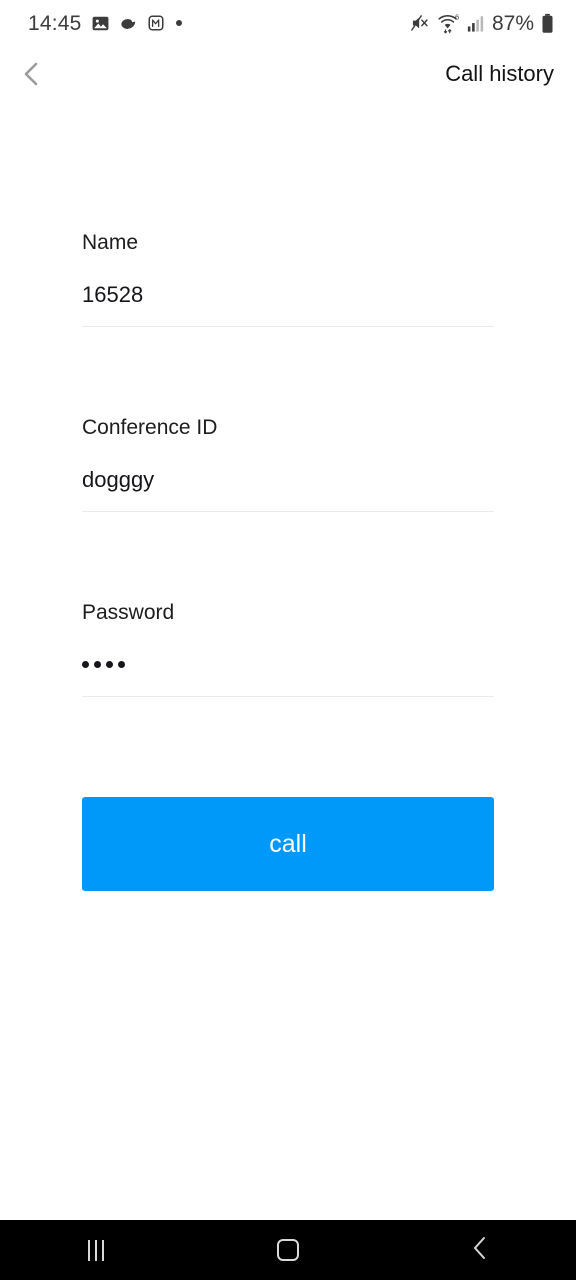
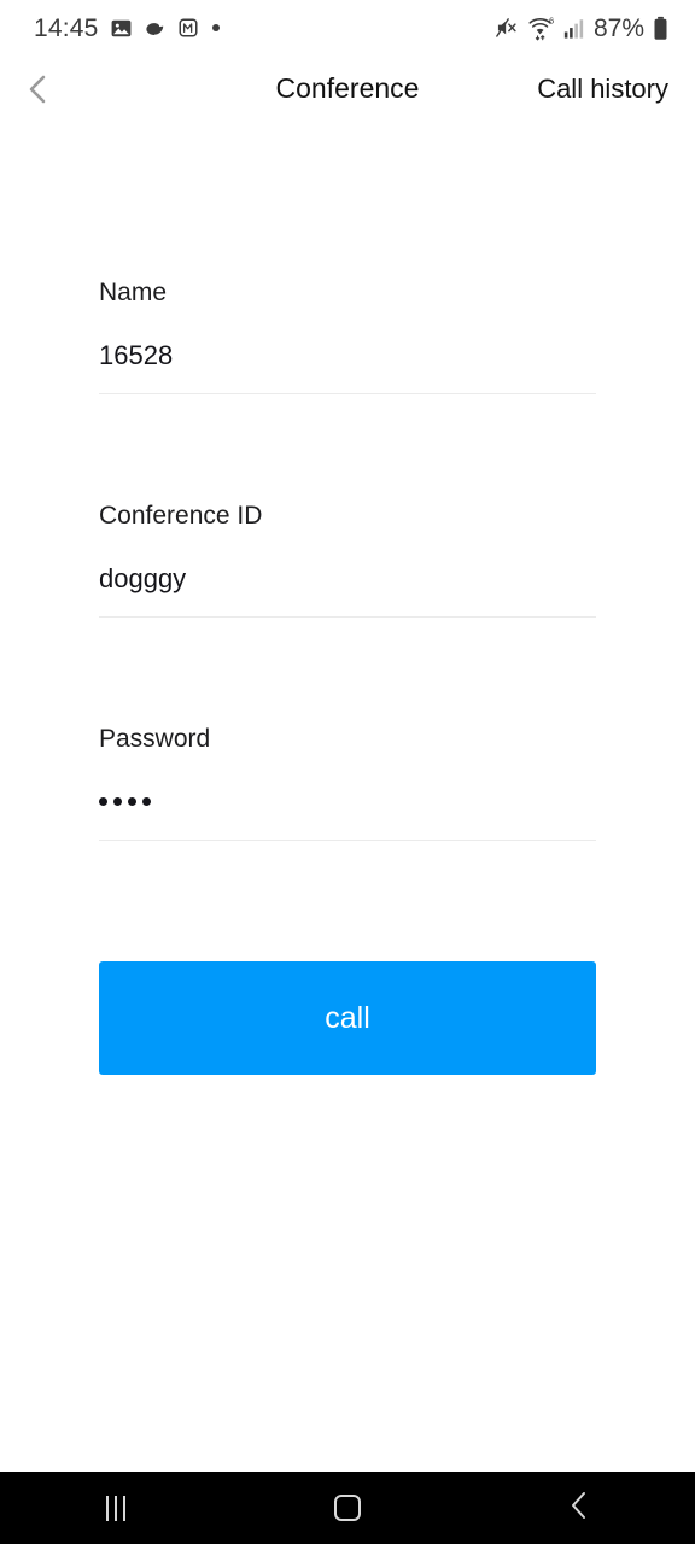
  14:45
  6
  87%
+ Conference
  Call history
  Name
  16528
  Conference ID
  dogggy
  Password
  call
